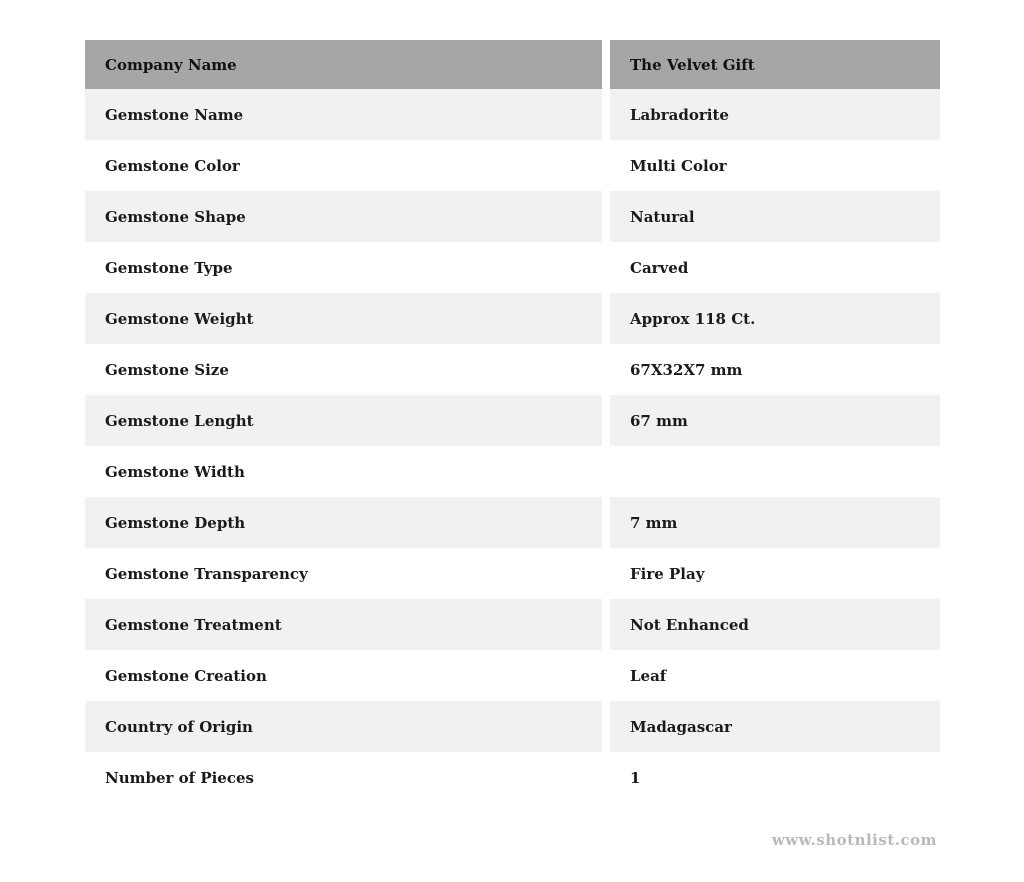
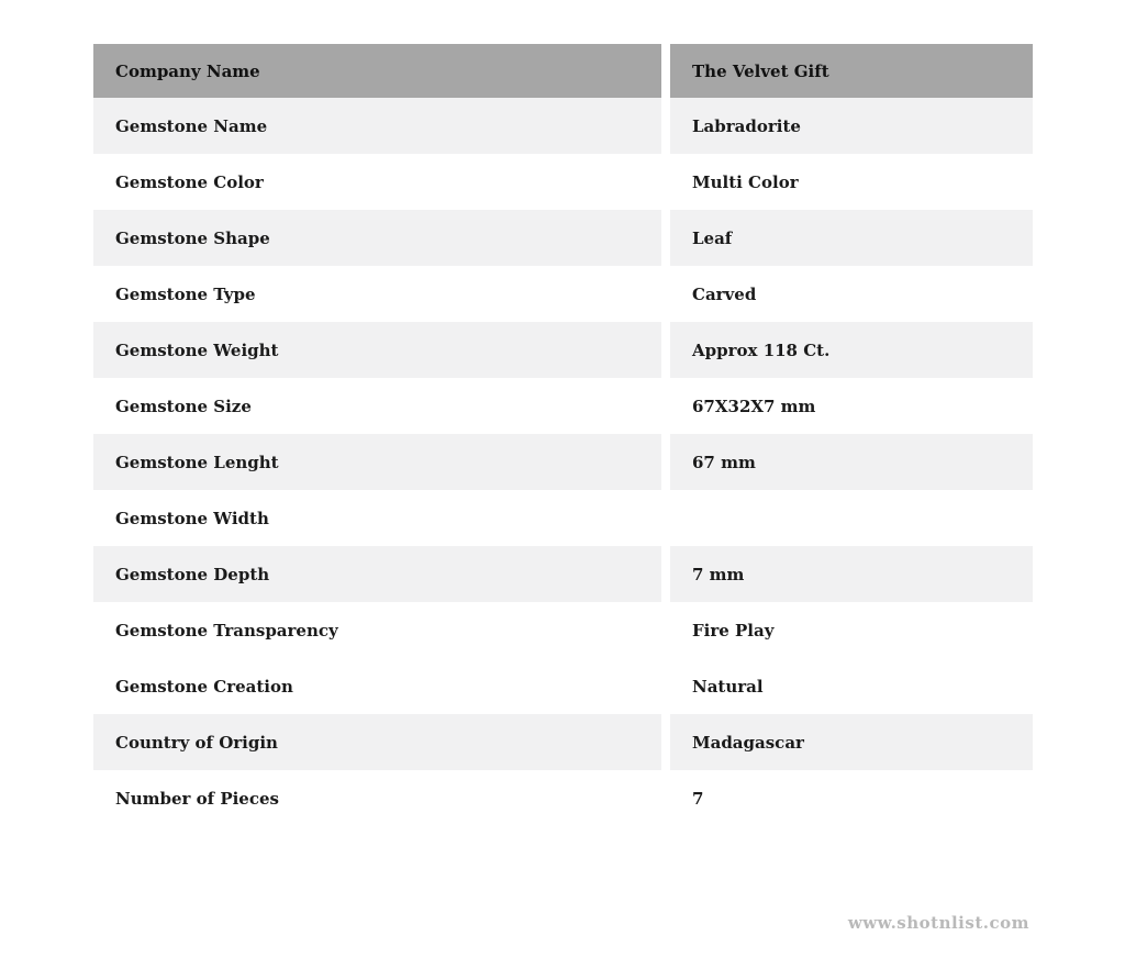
  Company Name
  The Velvet Gift
  Gemstone Name
  Labradorite
  Gemstone Color
  Multi Color
  Gemstone Shape
- Natural
+ Leaf
  Gemstone Type
  Carved
  Gemstone Weight
  Approx 118 Ct.
  Gemstone Size
  67X32X7 mm
  Gemstone Lenght
  67 mm
  Gemstone Width
  Gemstone Depth
  7 mm
  Gemstone Transparency
  Fire Play
- Gemstone Treatment
- Not Enhanced
  Gemstone Creation
- Leaf
+ Natural
  Country of Origin
  Madagascar
  Number of Pieces
- 1
+ 7
  www.shotnlist.com
